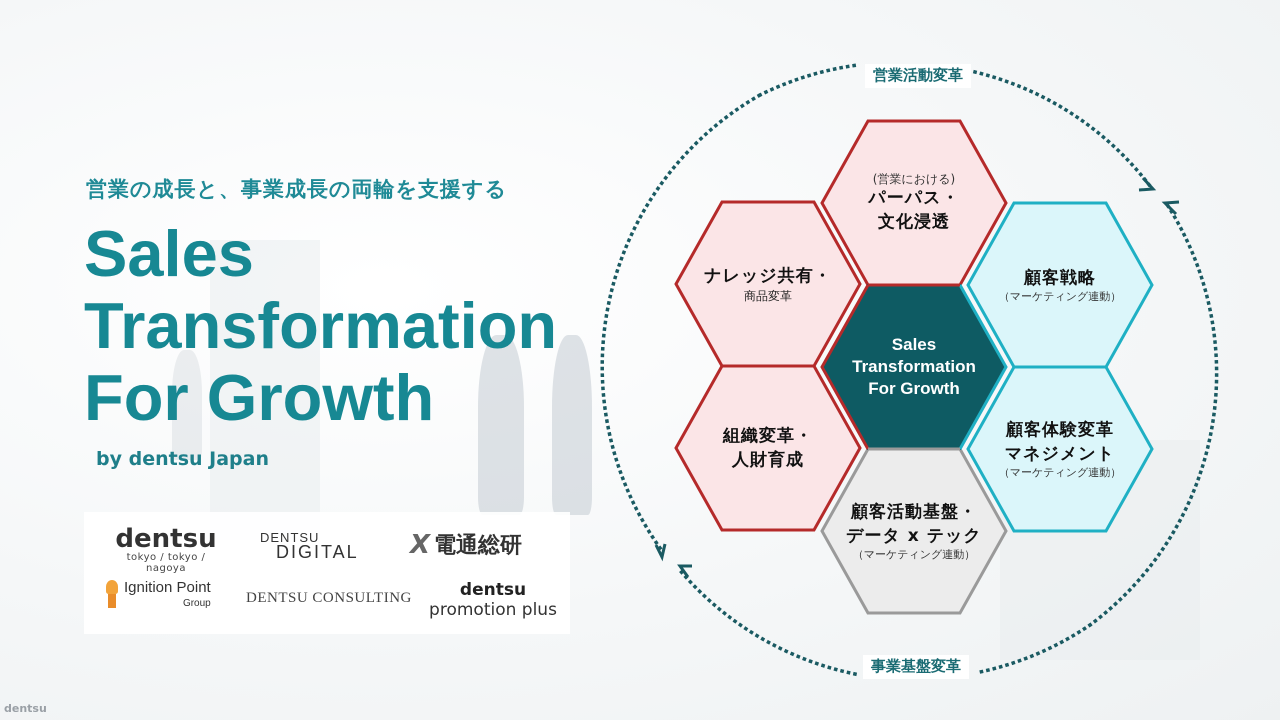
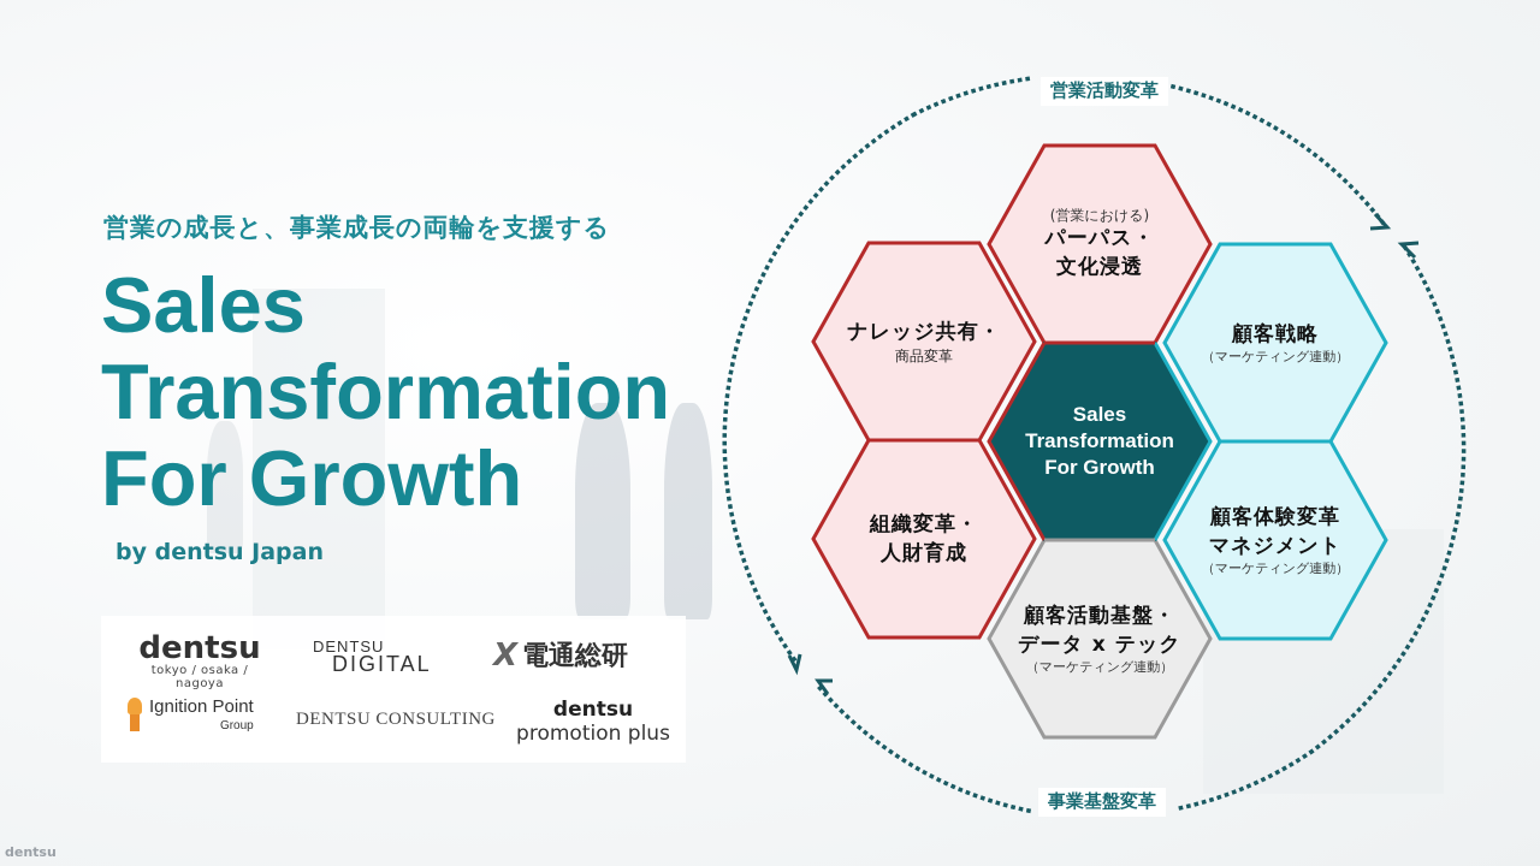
  営業の成長と、事業成長の両輪を支援する
  Sales
  Transformation
  For Growth
  by dentsu Japan
  dentsu
- tokyo / tokyo / nagoya
+ tokyo / osaka / nagoya
  DENTSU
  DIGITAL
  X
  電通総研
  Ignition Point
  Group
  DENTSU CONSULTING
  dentsu
  promotion plus
  dentsu
  営業活動変革
  事業基盤変革
  (営業における)
  パーパス・
  文化浸透
  ナレッジ共有・
  商品変革
  組織変革・
  人財育成
  顧客戦略
  （マーケティング連動）
  顧客体験変革
  マネジメント
  （マーケティング連動）
  顧客活動基盤・
  データ x テック
  （マーケティング連動）
  Sales
  Transformation
  For Growth
